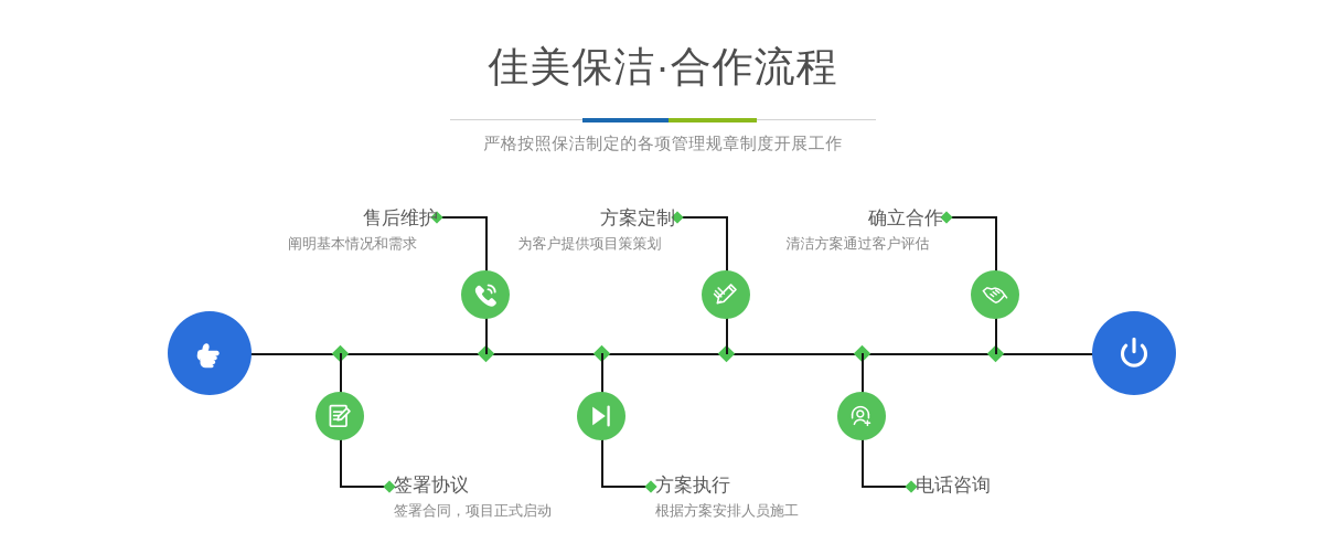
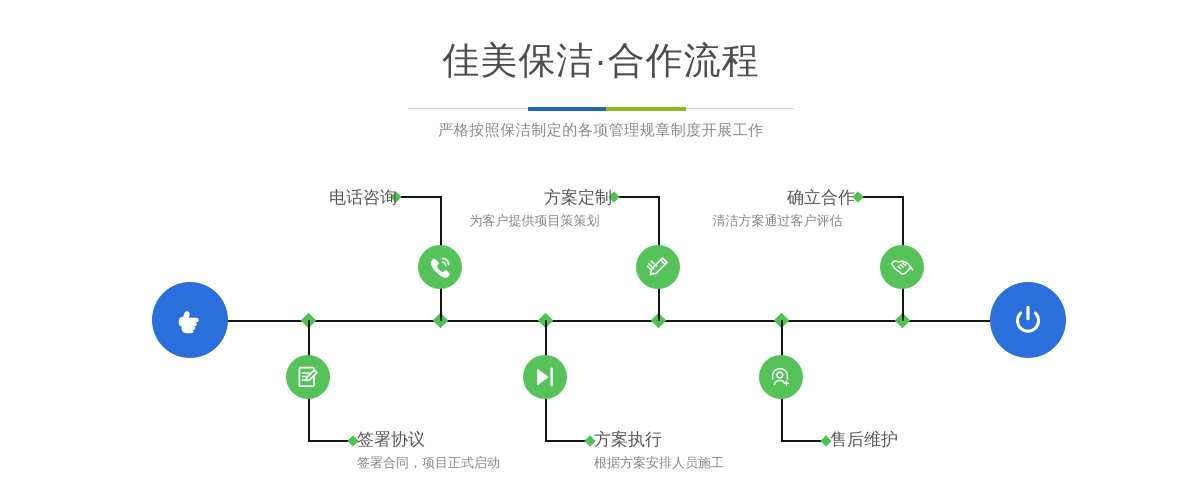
  佳美保洁·合作流程
  严格按照保洁制定的各项管理规章制度开展工作
- 售后维护
+ 电话咨询
- 阐明基本情况和需求
  签署协议
  签署合同，项目正式启动
  方案定制
  为客户提供项目策策划
  方案执行
  根据方案安排人员施工
  确立合作
  清洁方案通过客户评估
- 电话咨询
+ 售后维护
